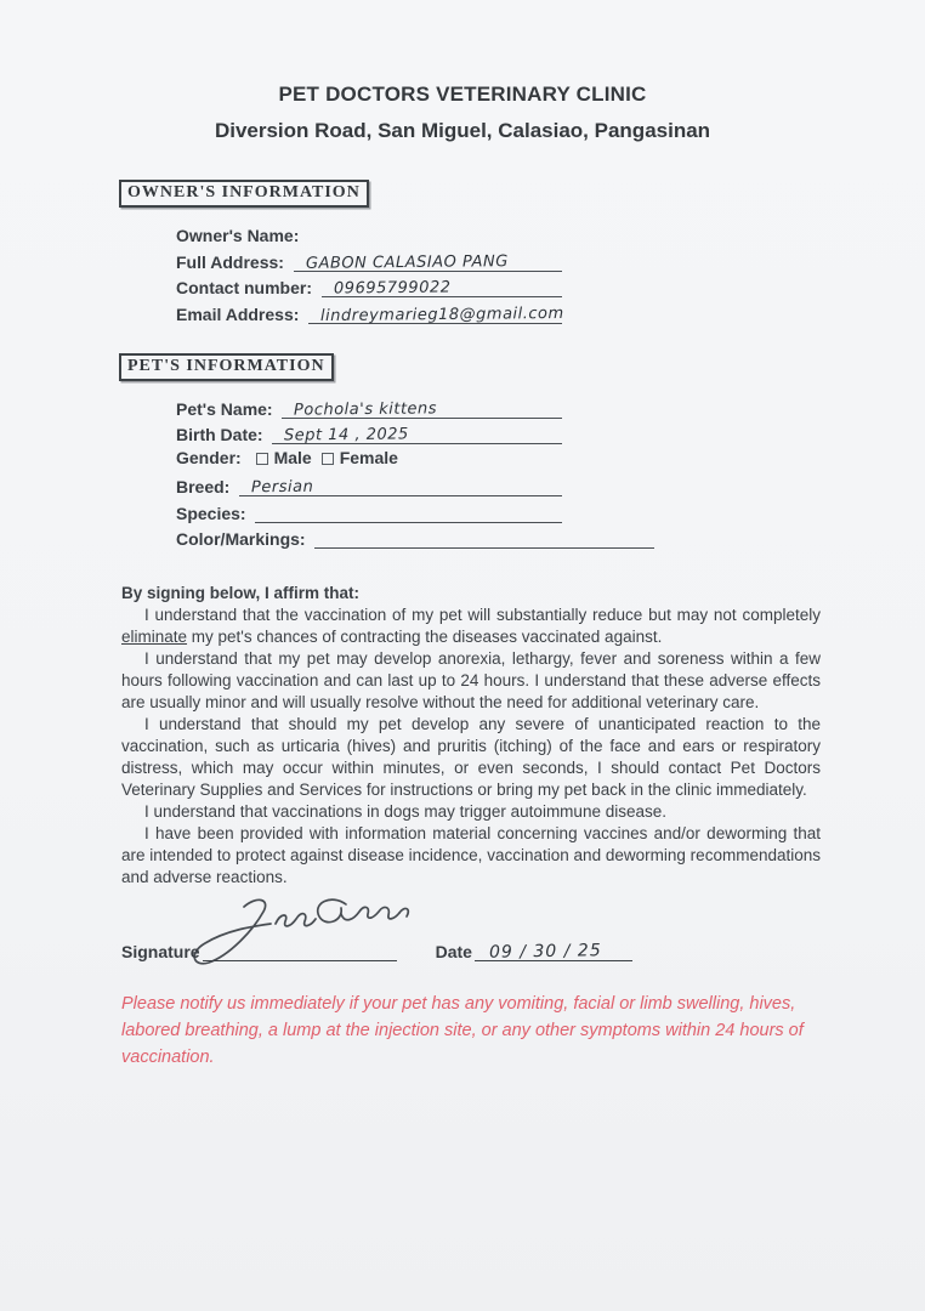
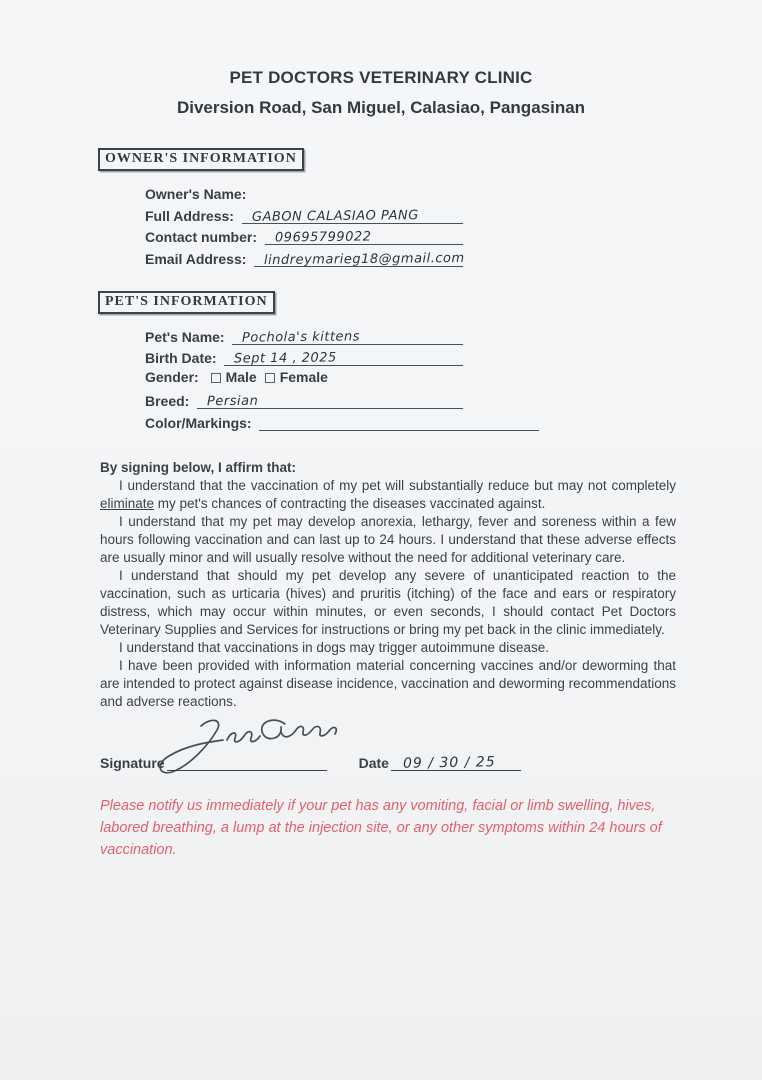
  PET DOCTORS VETERINARY CLINIC
  Diversion Road, San Miguel, Calasiao, Pangasinan
  OWNER'S INFORMATION
  Owner's Name:
  Full Address:
  GABON CALASIAO PANG
  Contact number:
  09695799022
  Email Address:
  lindreymarieg18@gmail.com
  PET'S INFORMATION
  Pet's Name:
  Pochola's kittens
  Birth Date:
  Sept 14 , 2025
  Gender:
  Male
  Female
  Breed:
  Persian
- Species:
  Color/Markings:
  By signing below, I affirm that:
  I understand that the vaccination of my pet will substantially reduce but may not completely eliminate my pet's chances of contracting the diseases vaccinated against.
  I understand that my pet may develop anorexia, lethargy, fever and soreness within a few hours following vaccination and can last up to 24 hours. I understand that these adverse effects are usually minor and will usually resolve without the need for additional veterinary care.
  I understand that should my pet develop any severe of unanticipated reaction to the vaccination, such as urticaria (hives) and pruritis (itching) of the face and ears or respiratory distress, which may occur within minutes, or even seconds, I should contact Pet Doctors Veterinary Supplies and Services for instructions or bring my pet back in the clinic immediately.
  I understand that vaccinations in dogs may trigger autoimmune disease.
  I have been provided with information material concerning vaccines and/or deworming that are intended to protect against disease incidence, vaccination and deworming recommendations and adverse reactions.
  Signatur
  Date
  09 / 30 / 25
  Please notify us immediately if your pet has any vomiting, facial or limb swelling, hives, labored breathing, a lump at the injection site, or any other symptoms within 24 hours of vaccination.
